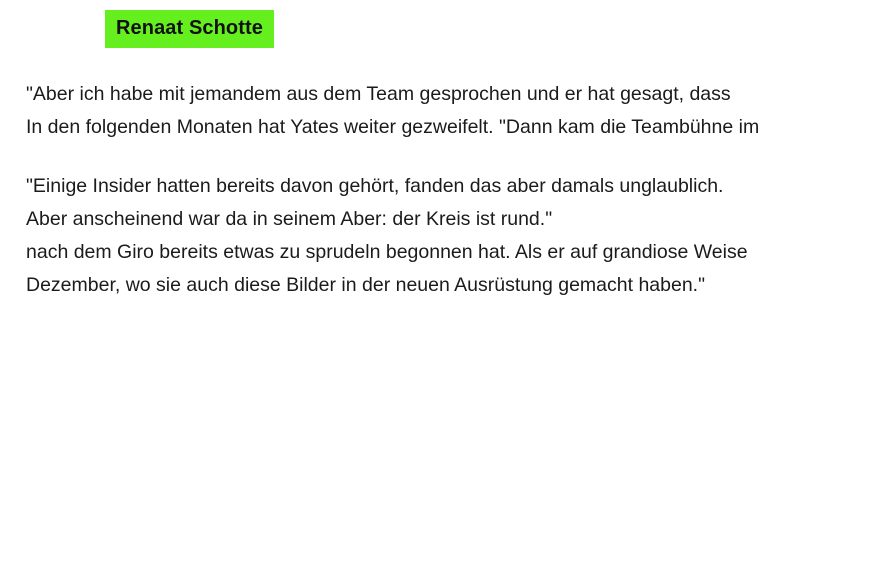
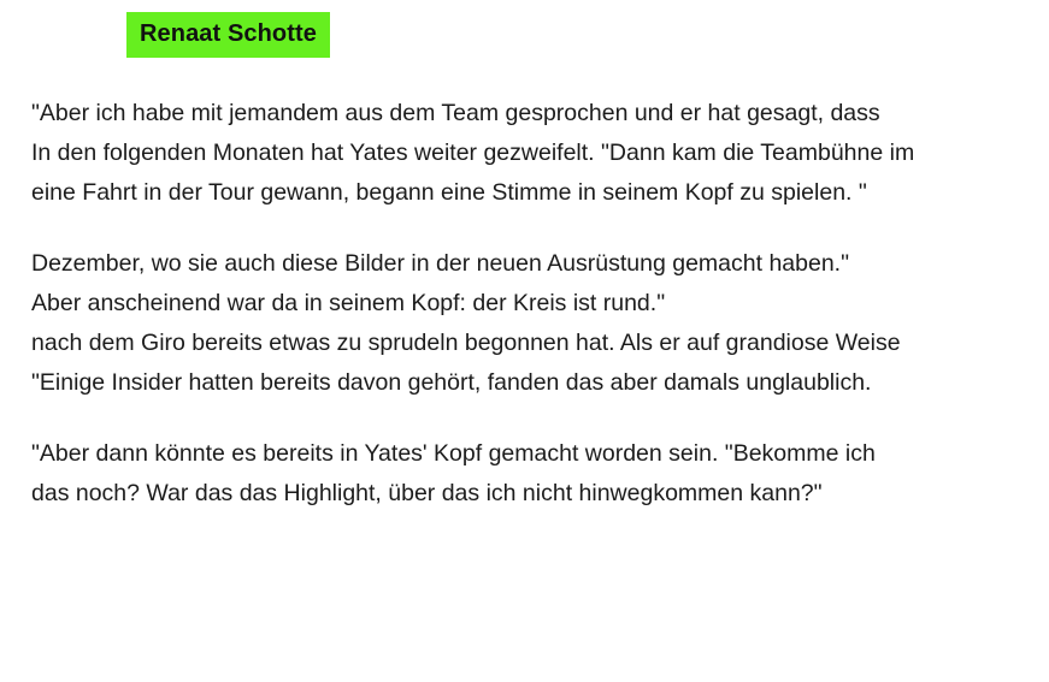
  Renaat Schotte
  "Aber ich habe mit jemandem aus dem Team gesprochen und er hat gesagt, dass
  In den folgenden Monaten hat Yates weiter gezweifelt. "Dann kam die Teambühne im
+ eine Fahrt in der Tour gewann, begann eine Stimme in seinem Kopf zu spielen. "
- "Einige Insider hatten bereits davon gehört, fanden das aber damals unglaublich.
+ Dezember, wo sie auch diese Bilder in der neuen Ausrüstung gemacht haben."
- Aber anscheinend war da in seinem Aber: der Kreis ist rund."
+ Aber anscheinend war da in seinem Kopf: der Kreis ist rund."
  nach dem Giro bereits etwas zu sprudeln begonnen hat. Als er auf grandiose Weise
- Dezember, wo sie auch diese Bilder in der neuen Ausrüstung gemacht haben."
+ "Einige Insider hatten bereits davon gehört, fanden das aber damals unglaublich.
+ "Aber dann könnte es bereits in Yates' Kopf gemacht worden sein. "Bekomme ich
+ das noch? War das das Highlight, über das ich nicht hinwegkommen kann?"
